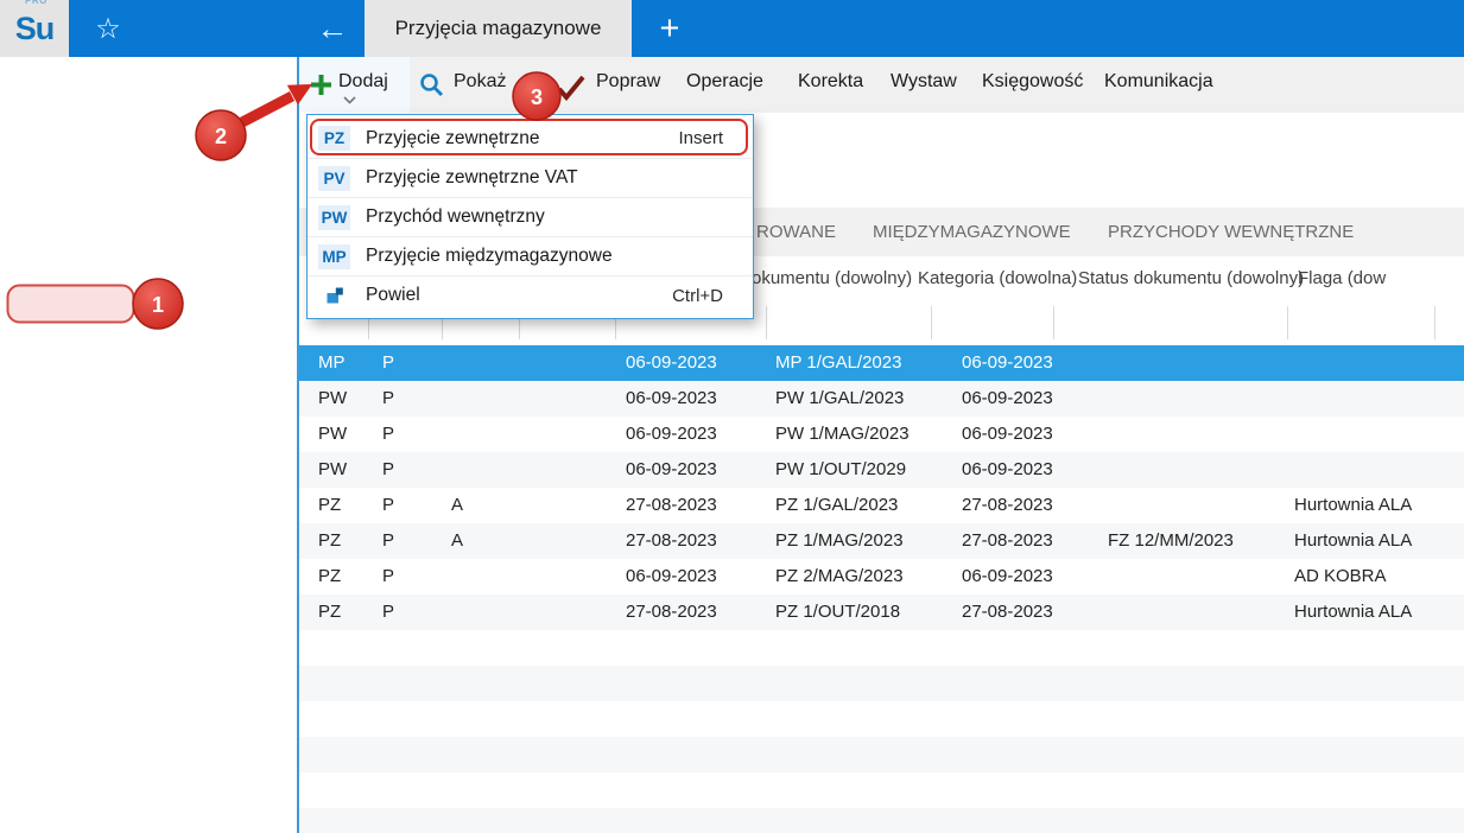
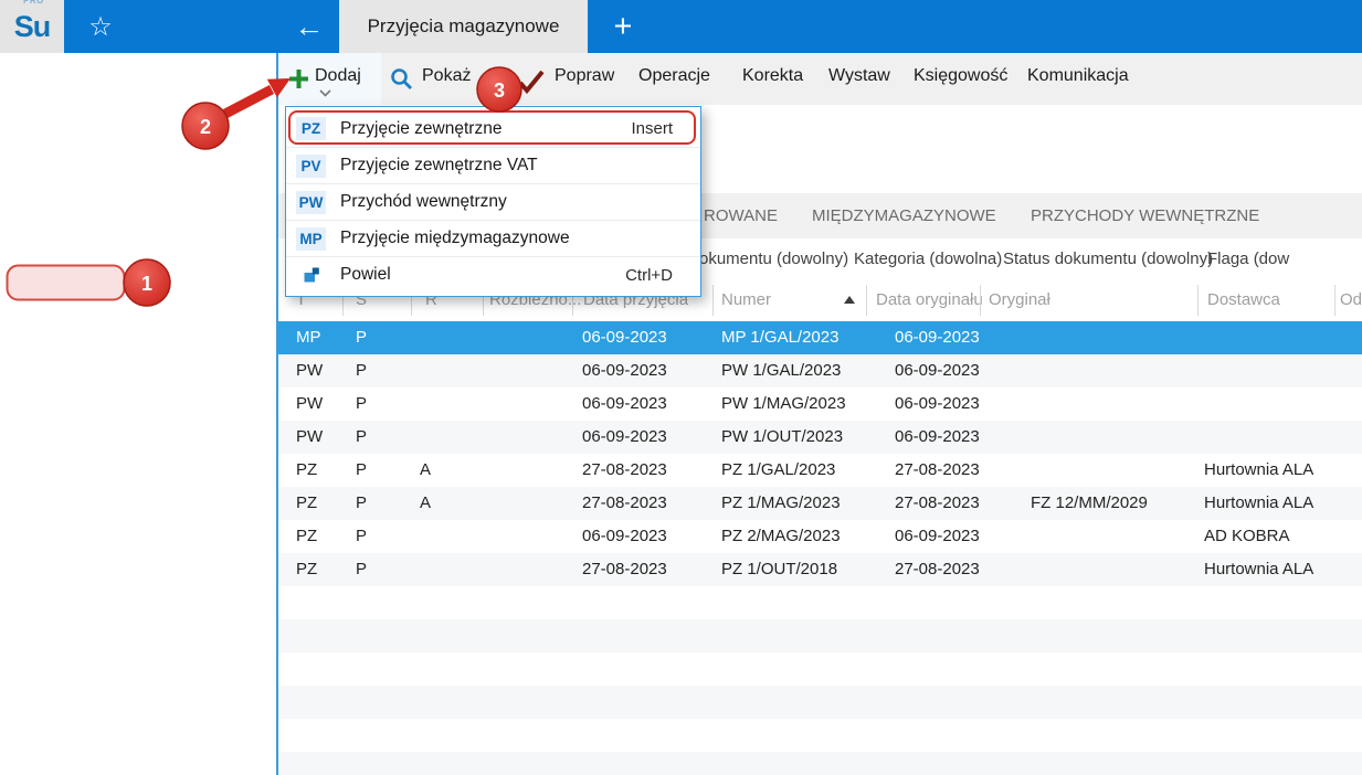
  Su
  PRO
  ☆
  ←
  Przyjęcia magazynowe
  +
  Dodaj
  Pokaż
  Popraw
  Operacje
  Korekta
  Wystaw
  Księgowość
  Komunikacja
  ROWANE
  MIĘDZYMAGAZYNOWE
  PRZYCHODY WEWNĘTRZNE
  okumentu (dowolny)
  Kategoria (dowolna)
  Status dokumentu (dowolny)
  Flaga (dow
+ T
+ S
+ R
+ Rozbieżno...
+ Data przyjęcia
+ Numer
+ Data oryginału
+ Oryginał
+ Dostawca
+ Od
  MP
  P
  06-09-2023
  MP 1/GAL/2023
  06-09-2023
  PW
  P
  06-09-2023
  PW 1/GAL/2023
  06-09-2023
  PW
  P
  06-09-2023
  PW 1/MAG/2023
  06-09-2023
  PW
  P
  06-09-2023
- PW 1/OUT/2029
+ PW 1/OUT/2023
  06-09-2023
  PZ
  P
  A
  27-08-2023
  PZ 1/GAL/2023
  27-08-2023
  Hurtownia ALA
  PZ
  P
  A
  27-08-2023
  PZ 1/MAG/2023
  27-08-2023
- FZ 12/MM/2023
+ FZ 12/MM/2029
  Hurtownia ALA
  PZ
  P
  06-09-2023
  PZ 2/MAG/2023
  06-09-2023
  AD KOBRA
  PZ
  P
  27-08-2023
  PZ 1/OUT/2018
  27-08-2023
  Hurtownia ALA
  PZ
  Przyjęcie zewnętrzne
  Insert
  PV
  Przyjęcie zewnętrzne VAT
  PW
  Przychód wewnętrzny
  MP
  Przyjęcie międzymagazynowe
  Powiel
  Ctrl+D
  1
  2
  3
